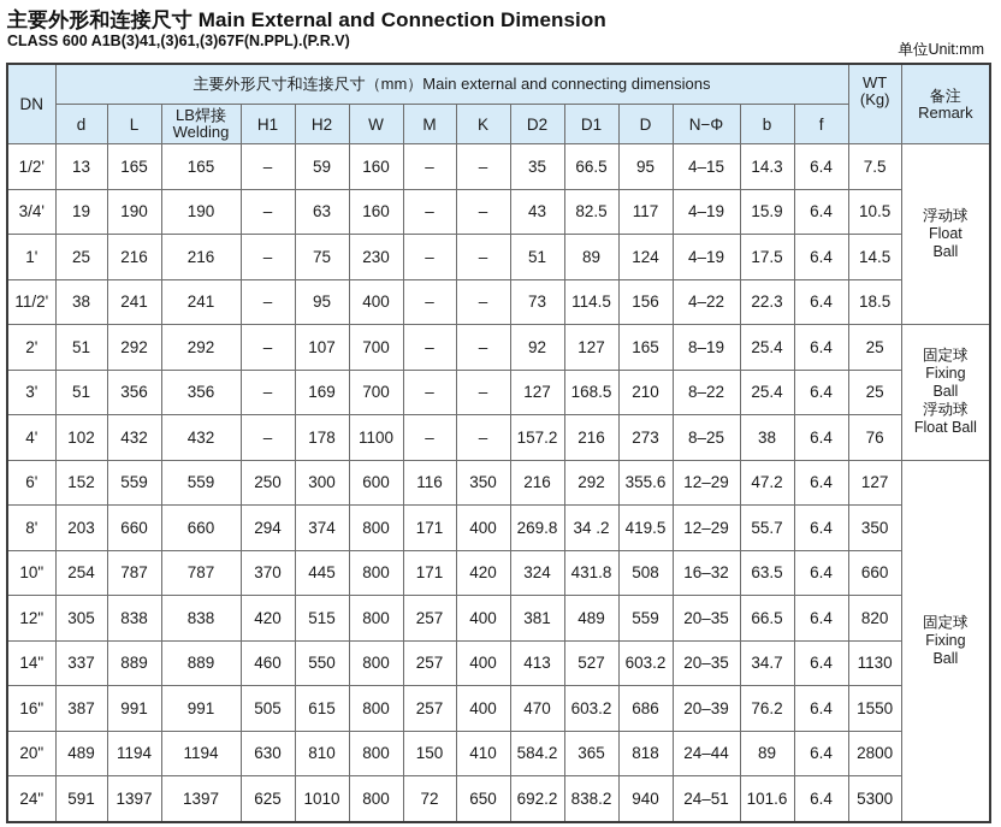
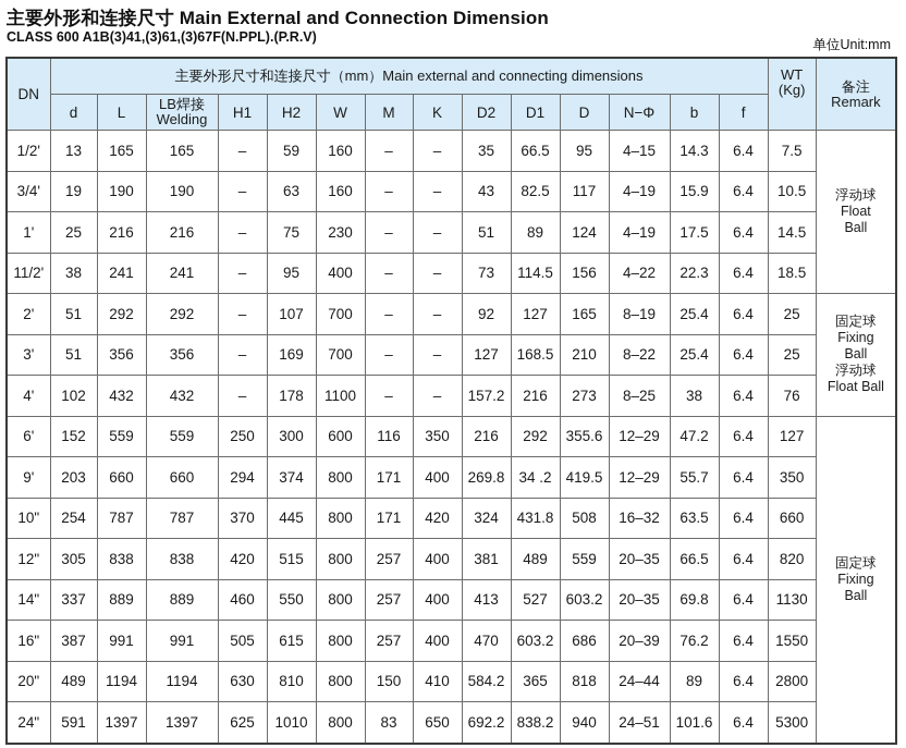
  主要外形和连接尺寸 Main External and Connection Dimension
  CLASS 600 A1B(3)41,(3)61,(3)67F(N.PPL).(P.R.V)
  单位Unit:mm
  DN	主要外形尺寸和连接尺寸（mm）Main external and connecting dimensions	WT (Kg)	备注 Remark
  d	L	LB焊接 Welding	H1	H2	W	M	K	D2	D1	D	N−Φ	b	f
  1/2'	13	165	165	–	59	160	–	–	35	66.5	95	4–15	14.3	6.4	7.5	浮动球FloatBall
  3/4'	19	190	190	–	63	160	–	–	43	82.5	117	4–19	15.9	6.4	10.5
  1'	25	216	216	–	75	230	–	–	51	89	124	4–19	17.5	6.4	14.5
  11/2'	38	241	241	–	95	400	–	–	73	114.5	156	4–22	22.3	6.4	18.5
  2'	51	292	292	–	107	700	–	–	92	127	165	8–19	25.4	6.4	25	固定球FixingBall浮动球Float Ball
  3'	51	356	356	–	169	700	–	–	127	168.5	210	8–22	25.4	6.4	25
  4'	102	432	432	–	178	1100	–	–	157.2	216	273	8–25	38	6.4	76
  6'	152	559	559	250	300	600	116	350	216	292	355.6	12–29	47.2	6.4	127	固定球FixingBall
- 8'	203	660	660	294	374	800	171	400	269.8	34 .2	419.5	12–29	55.7	6.4	350
+ 9'	203	660	660	294	374	800	171	400	269.8	34 .2	419.5	12–29	55.7	6.4	350
  10"	254	787	787	370	445	800	171	420	324	431.8	508	16–32	63.5	6.4	660
  12"	305	838	838	420	515	800	257	400	381	489	559	20–35	66.5	6.4	820
- 14"	337	889	889	460	550	800	257	400	413	527	603.2	20–35	34.7	6.4	1130
+ 14"	337	889	889	460	550	800	257	400	413	527	603.2	20–35	69.8	6.4	1130
  16"	387	991	991	505	615	800	257	400	470	603.2	686	20–39	76.2	6.4	1550
  20"	489	1194	1194	630	810	800	150	410	584.2	365	818	24–44	89	6.4	2800
- 24"	591	1397	1397	625	1010	800	72	650	692.2	838.2	940	24–51	101.6	6.4	5300
+ 24"	591	1397	1397	625	1010	800	83	650	692.2	838.2	940	24–51	101.6	6.4	5300
